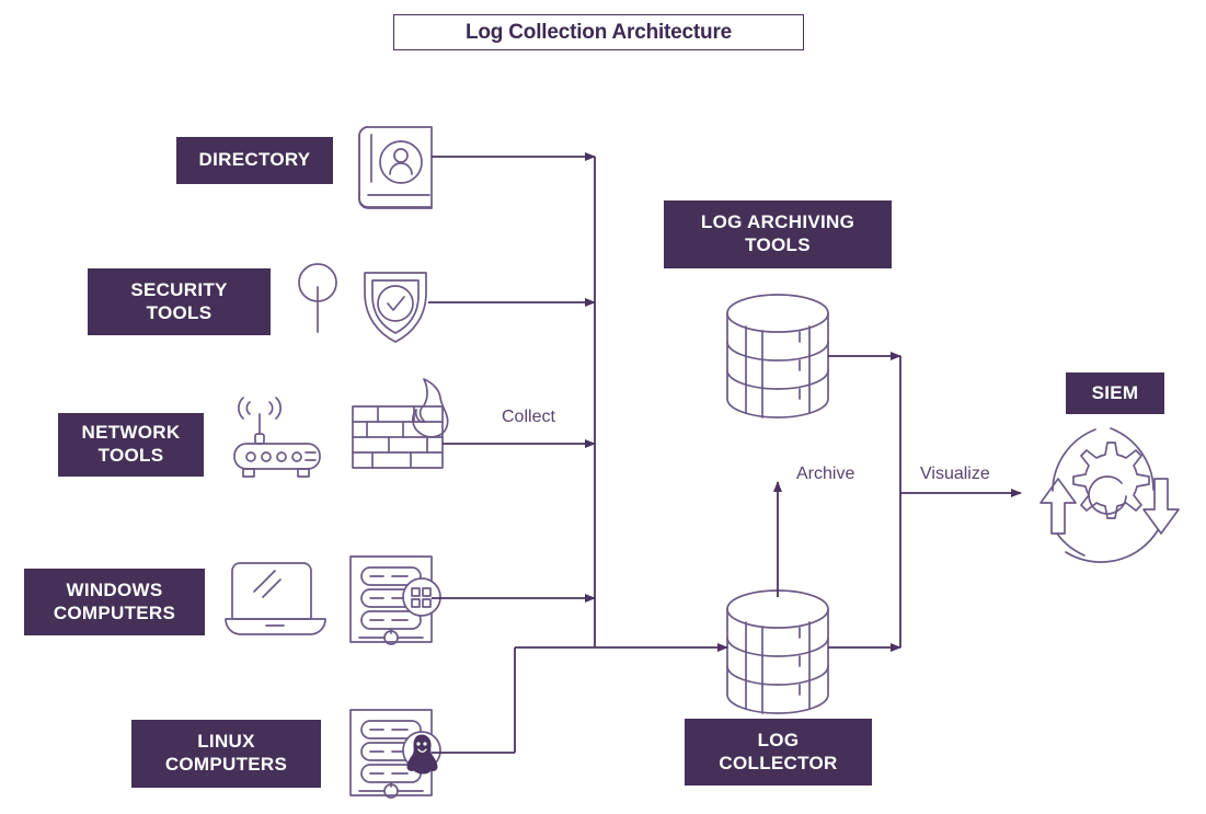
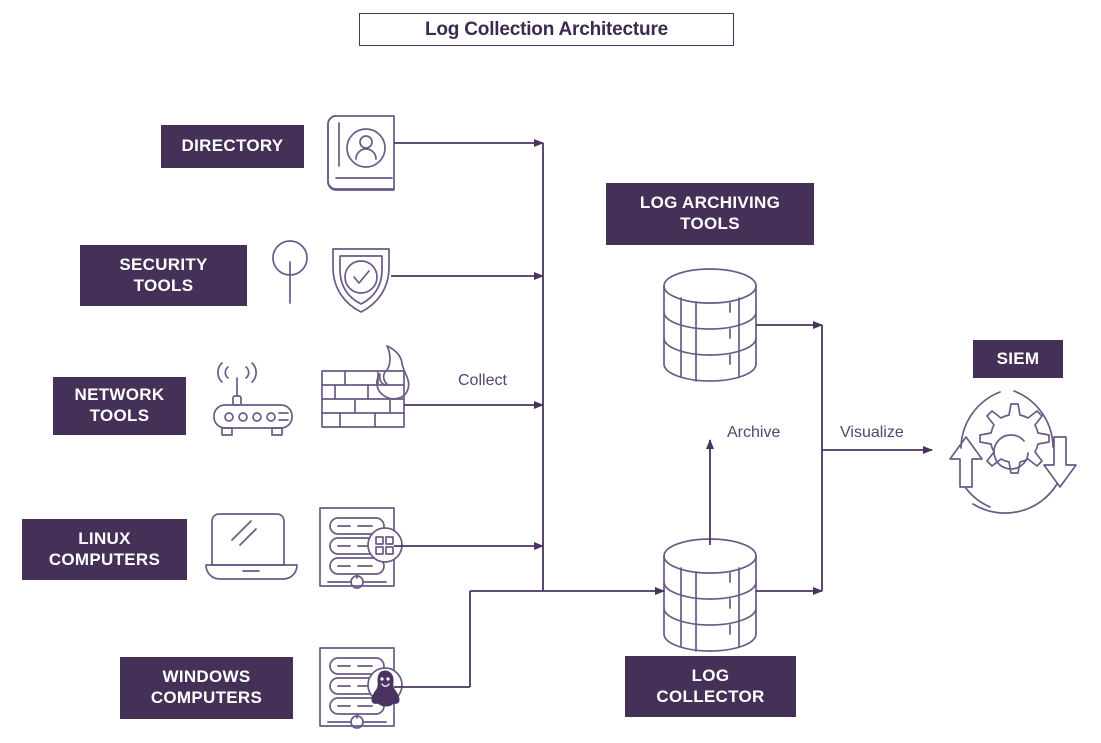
  Log Collection Architecture
  DIRECTORY
  SECURITY
  TOOLS
  NETWORK
  TOOLS
- WINDOWS
+ LINUX
  COMPUTERS
- LINUX
+ WINDOWS
  COMPUTERS
  LOG ARCHIVING
  TOOLS
  LOG
  COLLECTOR
  SIEM
  Collect
  Archive
  Visualize
